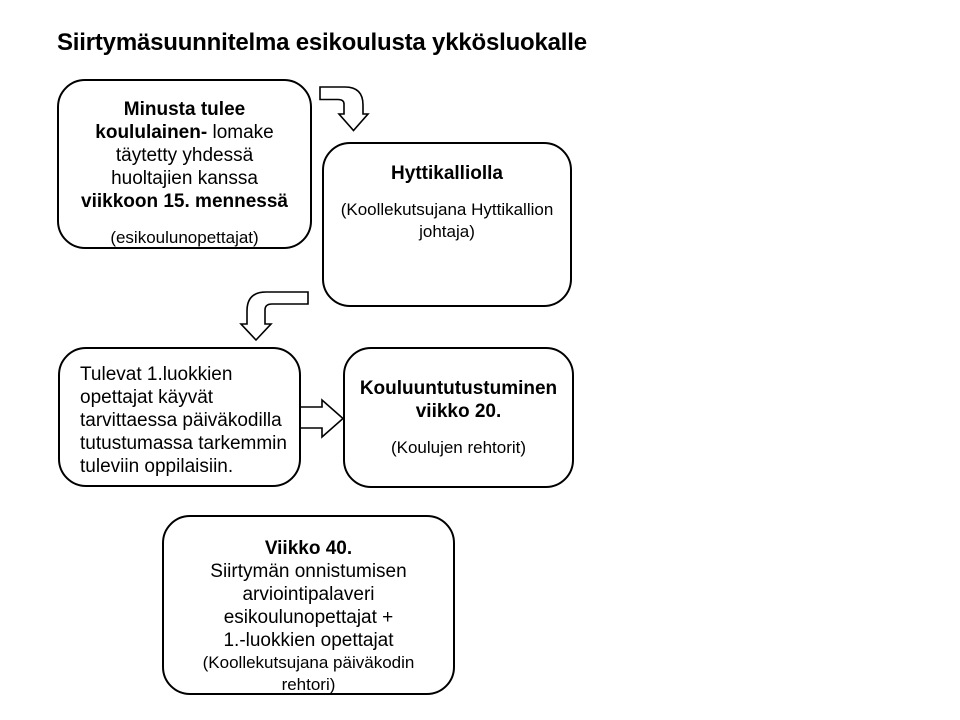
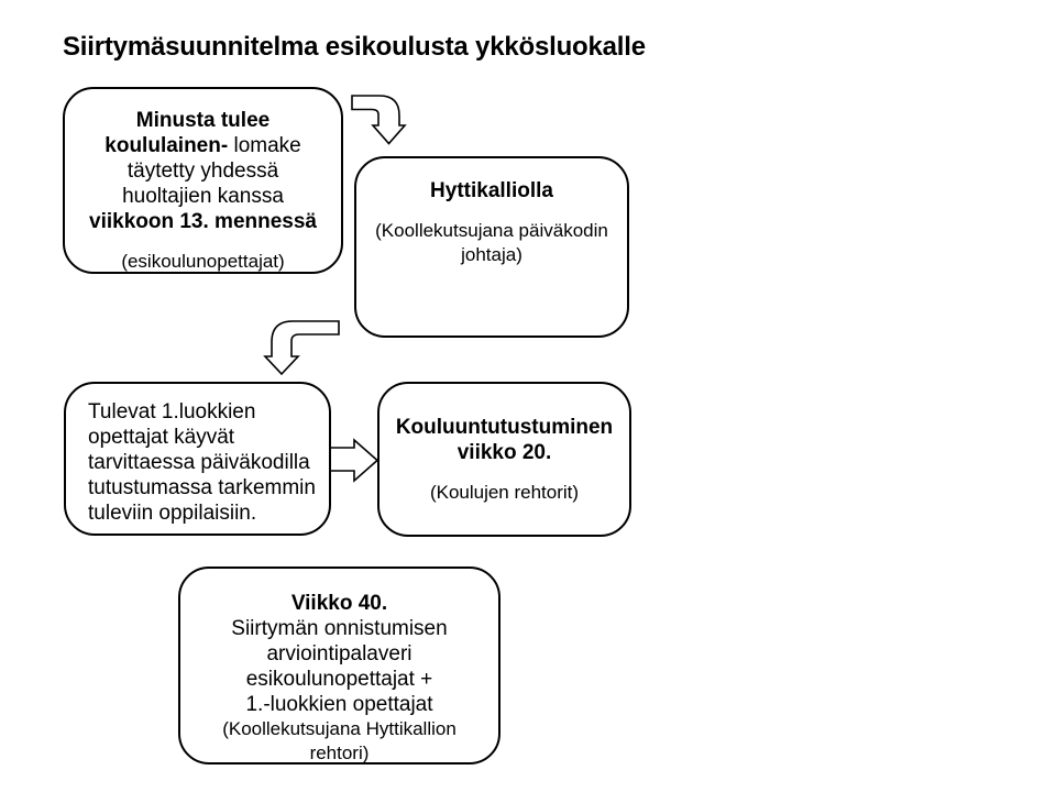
  Siirtymäsuunnitelma esikoulusta ykkösluokalle
  Minusta tulee
  koululainen- lomake
  täytetty yhdessä
  huoltajien kanssa
- viikkoon 15. mennessä
+ viikkoon 13. mennessä
  (esikoulunopettajat)
  Hyttikalliolla
- (Koollekutsujana Hyttikallion
+ (Koollekutsujana päiväkodin
  johtaja)
  Tulevat 1.luokkien
  opettajat käyvät
  tarvittaessa päiväkodilla
  tutustumassa tarkemmin
  tuleviin oppilaisiin.
  Kouluuntutustuminen
  viikko 20.
  (Koulujen rehtorit)
  Viikko 40.
  Siirtymän onnistumisen
  arviointipalaveri
  esikoulunopettajat +
  1.-luokkien opettajat
- (Koollekutsujana päiväkodin
+ (Koollekutsujana Hyttikallion
  rehtori)
